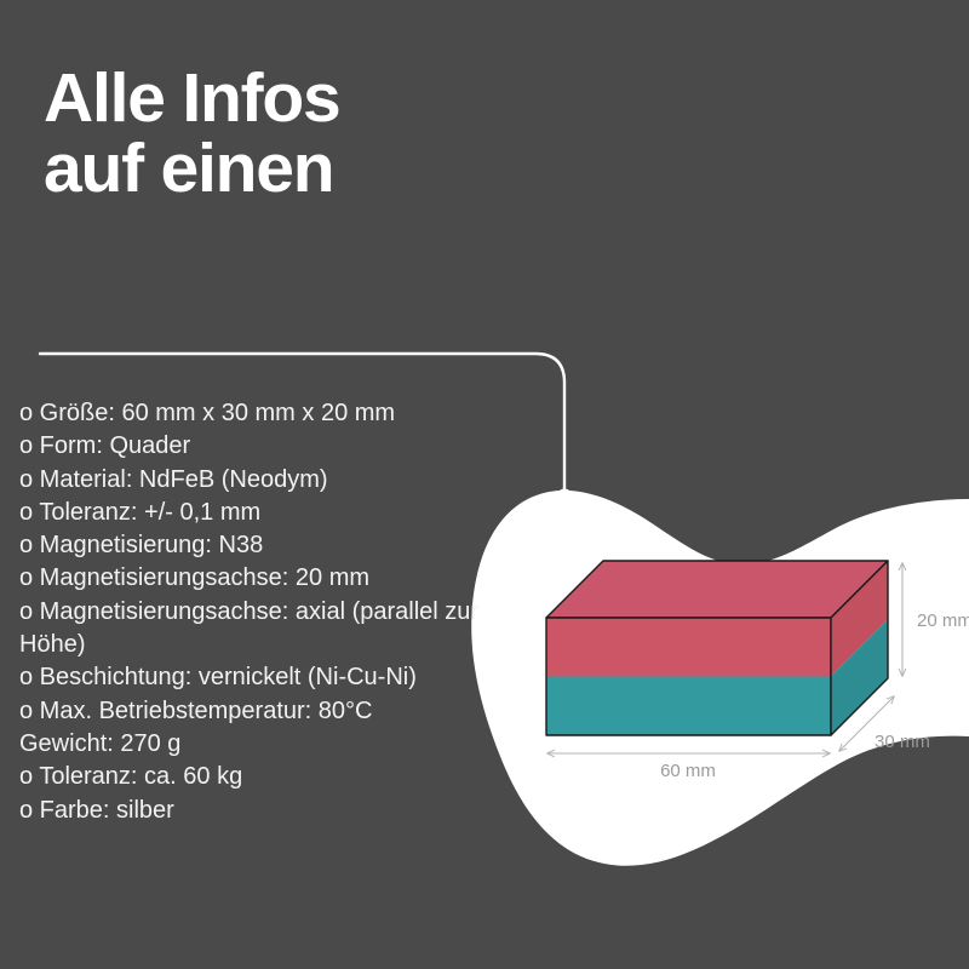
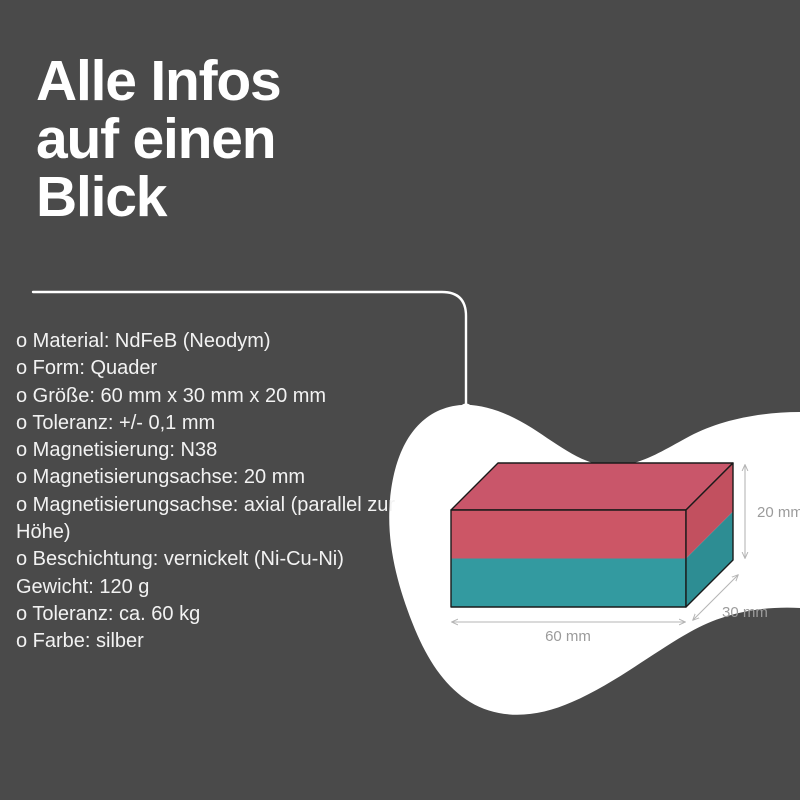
  Alle Infos
  auf einen
+ Blick
- o Größe: 60 mm x 30 mm x 20 mm
+ o Material: NdFeB (Neodym)
  o Form: Quader
- o Material: NdFeB (Neodym)
+ o Größe: 60 mm x 30 mm x 20 mm
  o Toleranz: +/- 0,1 mm
  o Magnetisierung: N38
  o Magnetisierungsachse: 20 mm
  o Magnetisierungsachse: axial (parallel zur Höhe)
  o Beschichtung: vernickelt (Ni-Cu-Ni)
- o Max. Betriebstemperatur: 80°C
- Gewicht: 270 g
+ Gewicht: 120 g
  o Toleranz: ca. 60 kg
  o Farbe: silber
  20 mm
  30 mm
  60 mm
